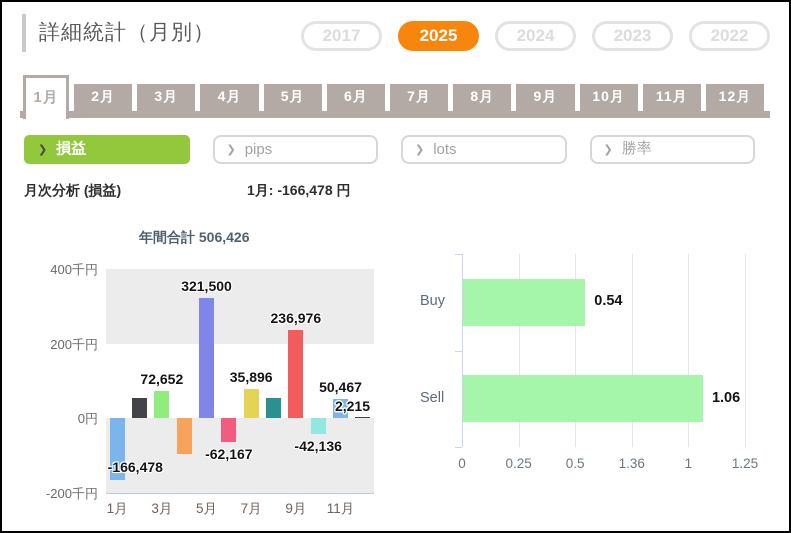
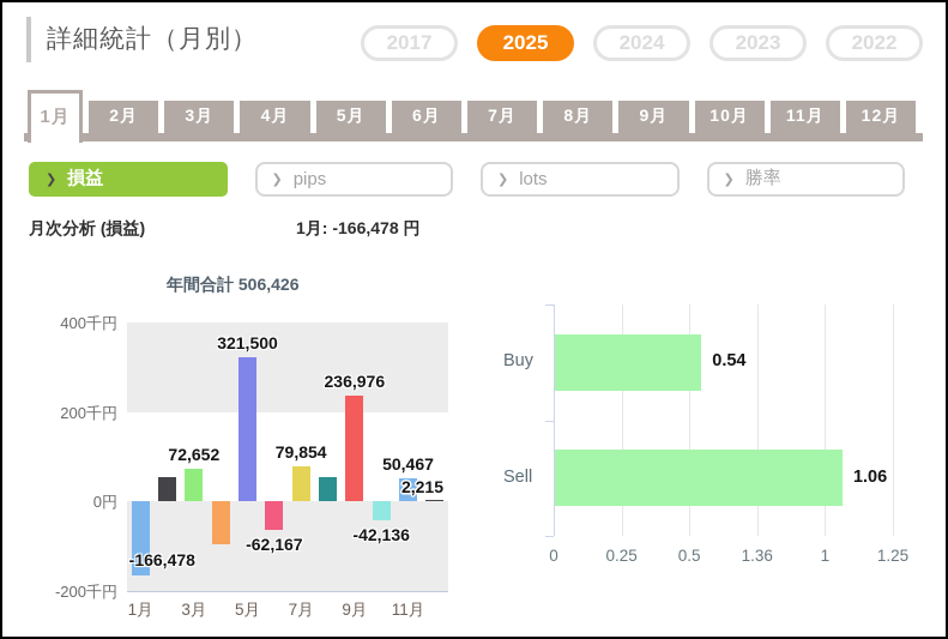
  詳細統計（月別）
  2017
  2025
  2024
  2023
  2022
  1月
  2月
  3月
  4月
  5月
  6月
  7月
  8月
  9月
  10月
  11月
  12月
  ❯
  損益
  ❯
  pips
  ❯
  lots
  ❯
  勝率
  月次分析 (損益)
  1月: -166,478 円
  年間合計 506,426
  -166,478
  1月
  72,652
  3月
  321,500
  5月
  -62,167
- 35,896
+ 79,854
  7月
  236,976
  9月
  -42,136
  50,467
  11月
  2,215
  400千円
  200千円
  0円
  -200千円
  0
  0.25
  0.5
  1.36
  1
  1.25
  Buy
  0.54
  Sell
  1.06
